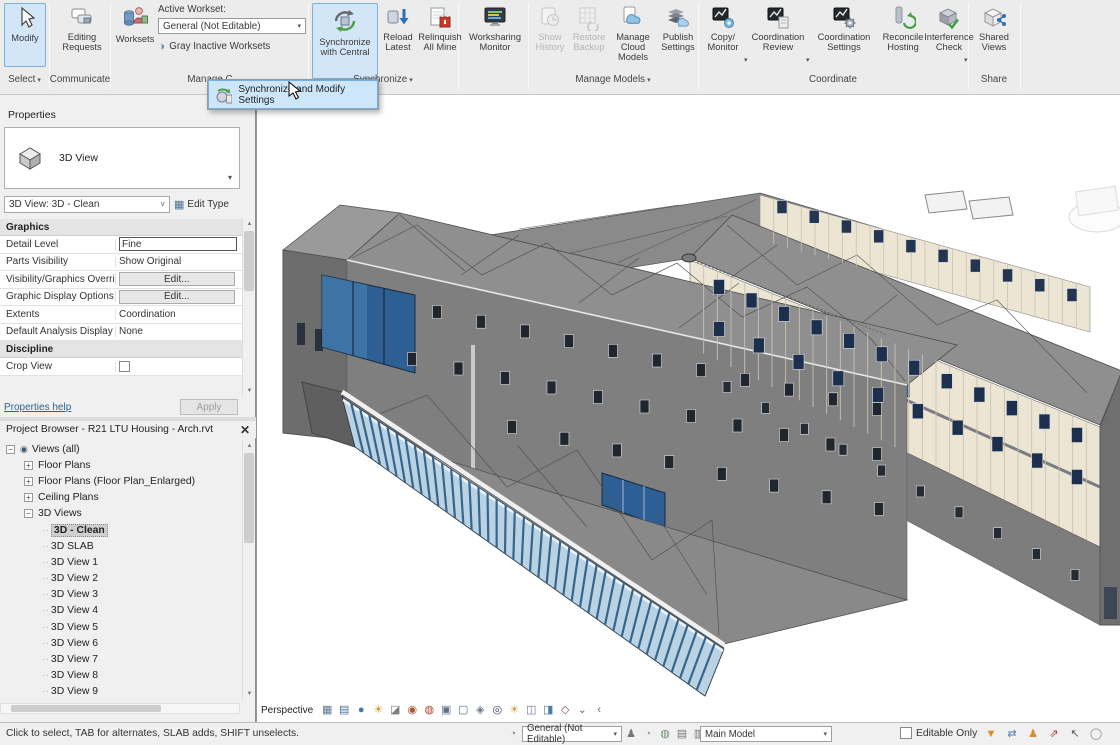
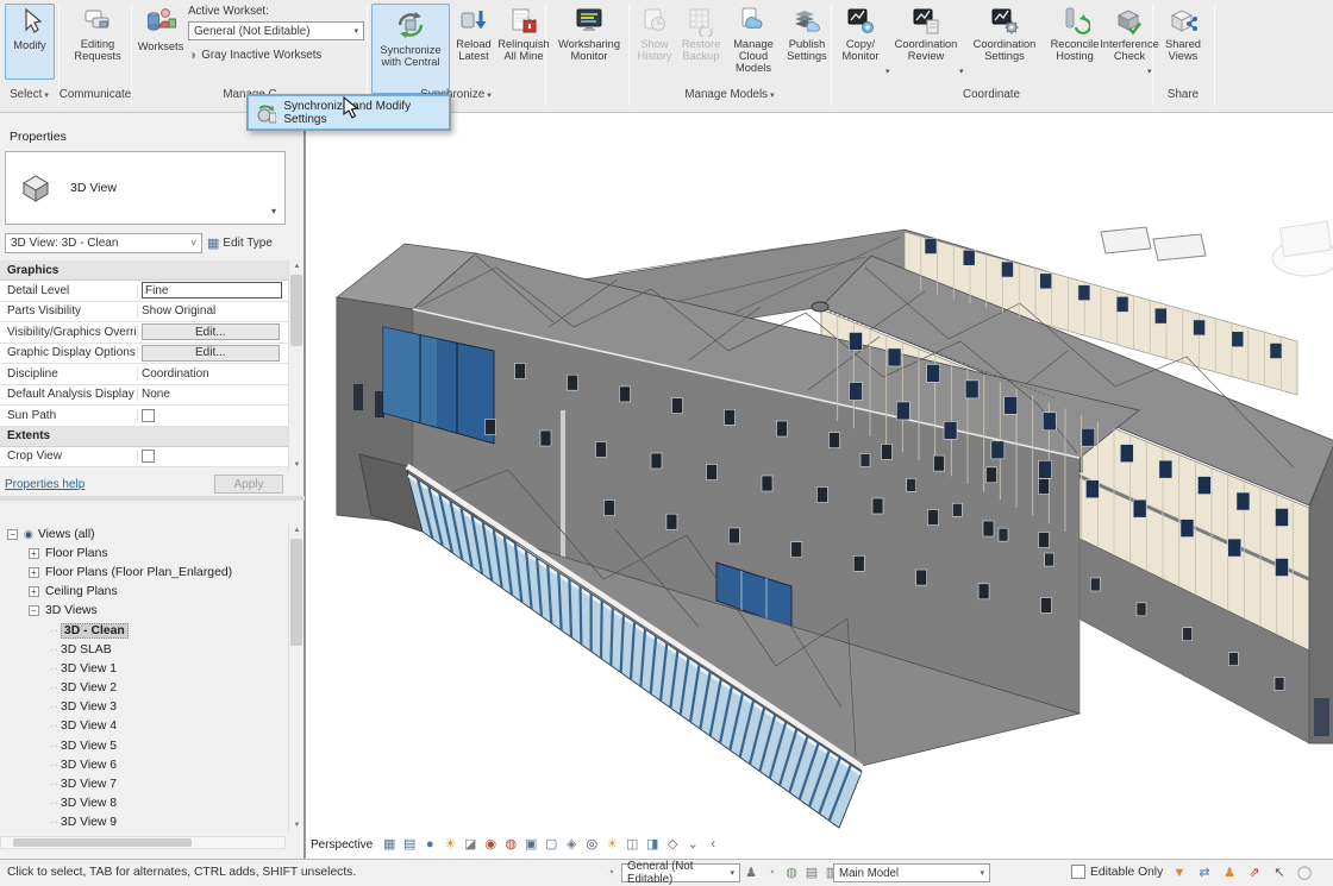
  Modify
  Select
  Editing Requests
  Communicate
  Worksets
  Active Workset:
  General (Not Editable)
  ◑
  Gray Inactive Worksets
  Synchronize with Central
  Reload Latest
  Relinquish All Mine
  Worksharing Monitor
  Show History
  Restore Backup
  Manage Cloud Models
  Publish Settings
  Manage Models
  Copy/ Monitor
  Coordination Review
  Coordination Settings
  Reconcile Hosting
  Interference Check
  Coordinate
  Shared Views
  Share
  Properties
  3D View
  ▾
  3D View: 3D - Clean
  ˅
  ▦
  Edit Type
  Graphics
  Detail Level
  Fine
  Parts Visibility
  Show Original
  Visibility/Graphics Overri
  Edit...
  Graphic Display Options
  Edit...
- Extents
+ Discipline
  Coordination
  Default Analysis Display
  None
+ Sun Path
- Discipline
+ Extents
  Crop View
  Properties help
  Apply
- Project Browser - R21 LTU Housing - Arch.rvt
- ✕
  −
  ◉
  Views (all)
  +
  Floor Plans
  +
  Floor Plans (Floor Plan_Enlarged)
  +
  Ceiling Plans
  −
  3D Views
  ··
  3D - Clean
  ··
  3D SLAB
  ··
  3D View 1
  ··
  3D View 2
  ··
  3D View 3
  ··
  3D View 4
  ··
  3D View 5
  ··
  3D View 6
  ··
  3D View 7
  ··
  3D View 8
  ··
  3D View 9
  Perspective
  ▦
  ▤
  ●
  ☀
  ◪
  ◉
  ◍
  ▣
  ▢
  ◈
  ◎
  ☀
  ◫
  ◨
  ◇
  ⌄
  ‹
  Synchroniz and Modify Settings
- Click to select, TAB for alternates, SLAB adds, SHIFT unselects.
+ Click to select, TAB for alternates, CTRL adds, SHIFT unselects.
  ◔
  General (Not Editable)
  ♟
  ◔
  ◍
  ▤
  ▥
  Main Model
  Editable Only
  ▼
  ⇄
  ♟
  ⇗
  ↖
  ◯
